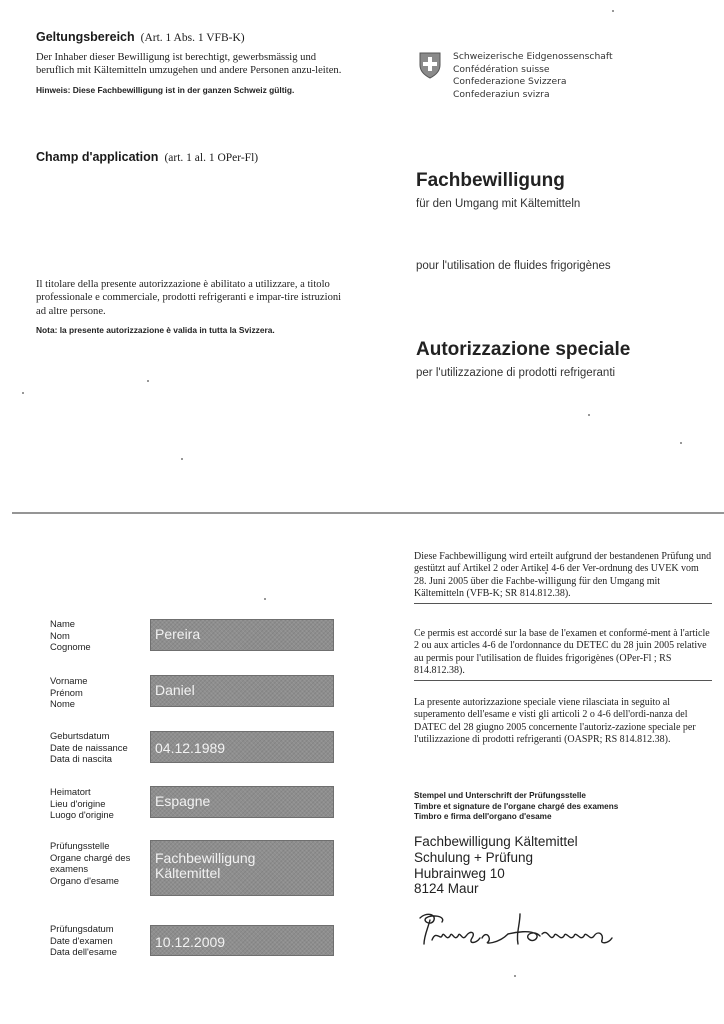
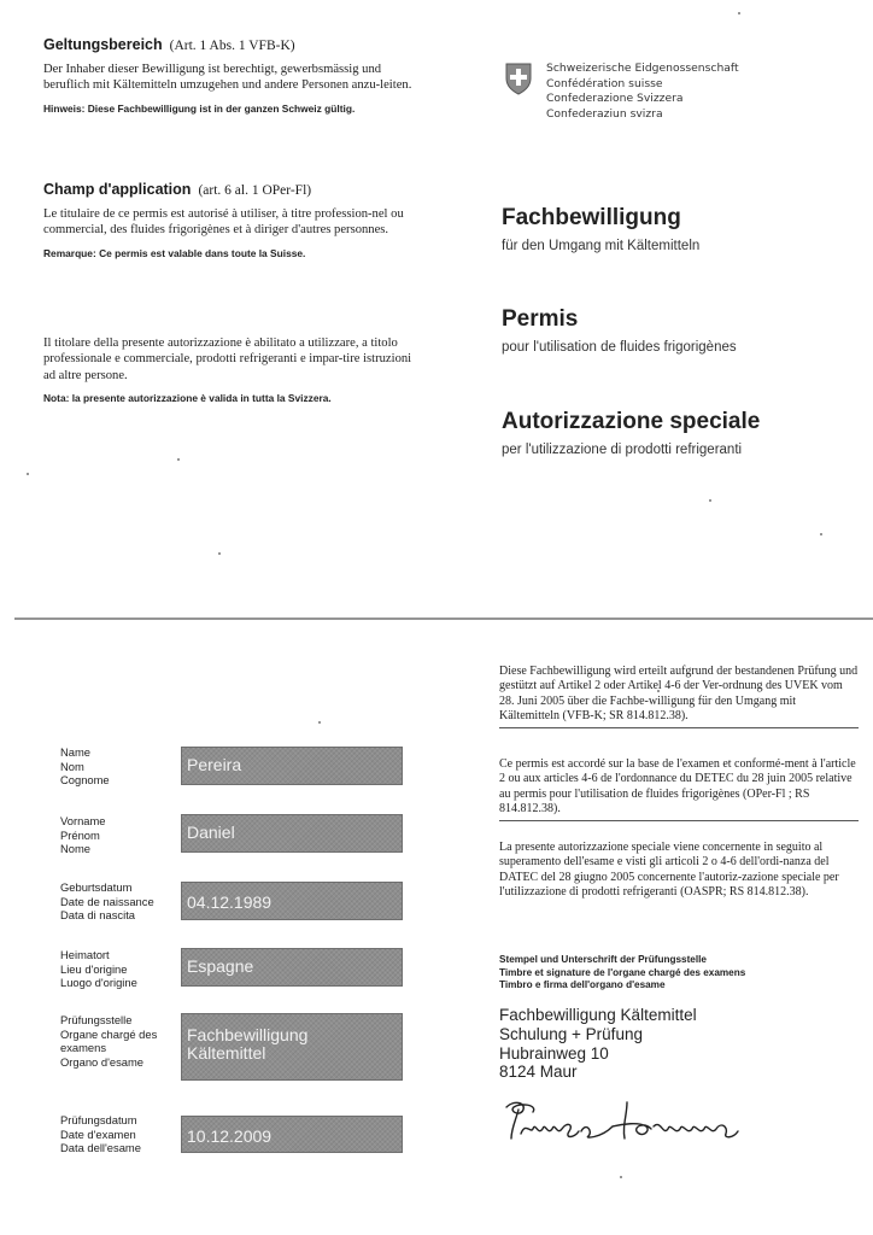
  Geltungsbereich (Art. 1 Abs. 1 VFB-K)
  Der Inhaber dieser Bewilligung ist berechtigt, gewerbsmässig und beruflich mit Kältemitteln umzugehen und andere Personen anzu-leiten.
  Hinweis: Diese Fachbewilligung ist in der ganzen Schweiz gültig.
- Champ d'application (art. 1 al. 1 OPer-Fl)
+ Champ d'application (art. 6 al. 1 OPer-Fl)
+ Le titulaire de ce permis est autorisé à utiliser, à titre profession-nel ou commercial, des fluides frigorigènes et à diriger d'autres personnes.
+ Remarque: Ce permis est valable dans toute la Suisse.
  Il titolare della presente autorizzazione è abilitato a utilizzare, a titolo professionale e commerciale, prodotti refrigeranti e impar-tire istruzioni ad altre persone.
  Nota: la presente autorizzazione è valida in tutta la Svizzera.
  Schweizerische Eidgenossenschaft
  Confédération suisse
  Confederazione Svizzera
  Confederaziun svizra
  Fachbewilligung
  für den Umgang mit Kältemitteln
+ Permis
  pour l'utilisation de fluides frigorigènes
  Autorizzazione speciale
  per l'utilizzazione di prodotti refrigeranti
  Name
  Nom
  Cognome
  Pereira
  Vorname
  Prénom
  Nome
  Daniel
  Geburtsdatum
  Date de naissance
  Data di nascita
  04.12.1989
  Heimatort
  Lieu d'origine
  Luogo d'origine
  Espagne
  Prüfungsstelle
  Organe chargé des
  examens
  Organo d'esame
  Fachbewilligung
  Kältemittel
  Prüfungsdatum
  Date d'examen
  Data dell'esame
  10.12.2009
  Diese Fachbewilligung wird erteilt aufgrund der bestandenen Prüfung und gestützt auf Artikel 2 oder Artikel 4-6 der Ver-ordnung des UVEK vom 28. Juni 2005 über die Fachbe-willigung für den Umgang mit Kältemitteln (VFB-K; SR 814.812.38).
  Ce permis est accordé sur la base de l'examen et conformé-ment à l'article 2 ou aux articles 4-6 de l'ordonnance du DETEC du 28 juin 2005 relative au permis pour l'utilisation de fluides frigorigènes (OPer-Fl ; RS 814.812.38).
- La presente autorizzazione speciale viene rilasciata in seguito al superamento dell'esame e visti gli articoli 2 o 4-6 dell'ordi-nanza del DATEC del 28 giugno 2005 concernente l'autoriz-zazione speciale per l'utilizzazione di prodotti refrigeranti (OASPR; RS 814.812.38).
+ La presente autorizzazione speciale viene concernente in seguito al superamento dell'esame e visti gli articoli 2 o 4-6 dell'ordi-nanza del DATEC del 28 giugno 2005 concernente l'autoriz-zazione speciale per l'utilizzazione di prodotti refrigeranti (OASPR; RS 814.812.38).
  Stempel und Unterschrift der Prüfungsstelle
  Timbre et signature de l'organe chargé des examens
  Timbro e firma dell'organo d'esame
  Fachbewilligung Kältemittel
  Schulung + Prüfung
  Hubrainweg 10
  8124 Maur
